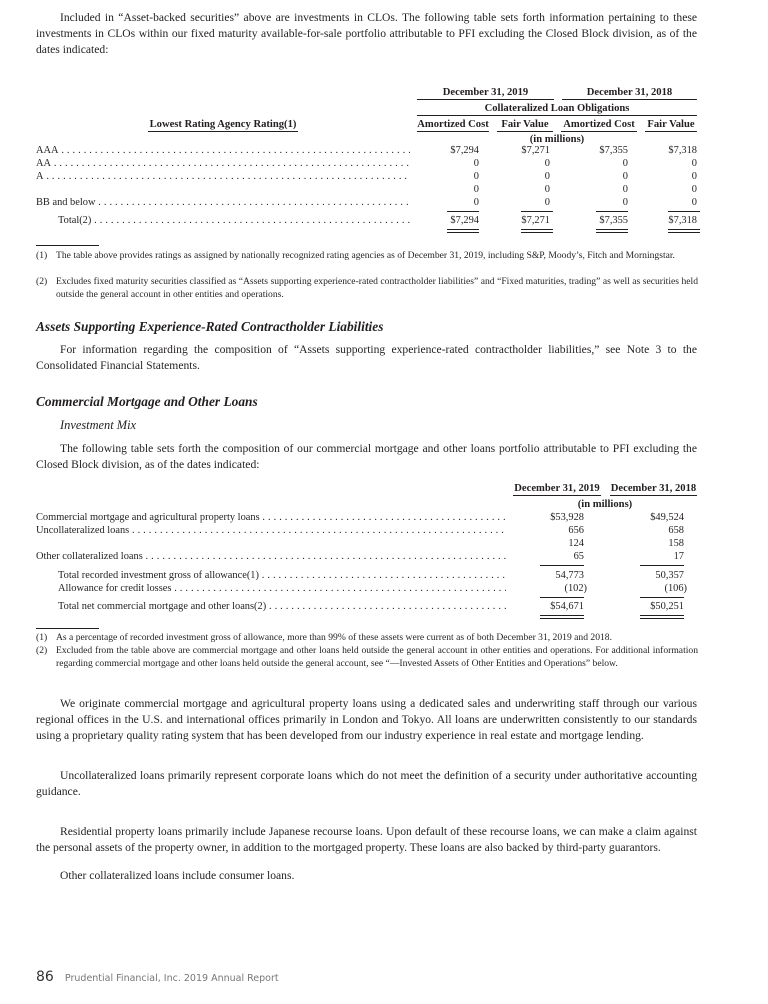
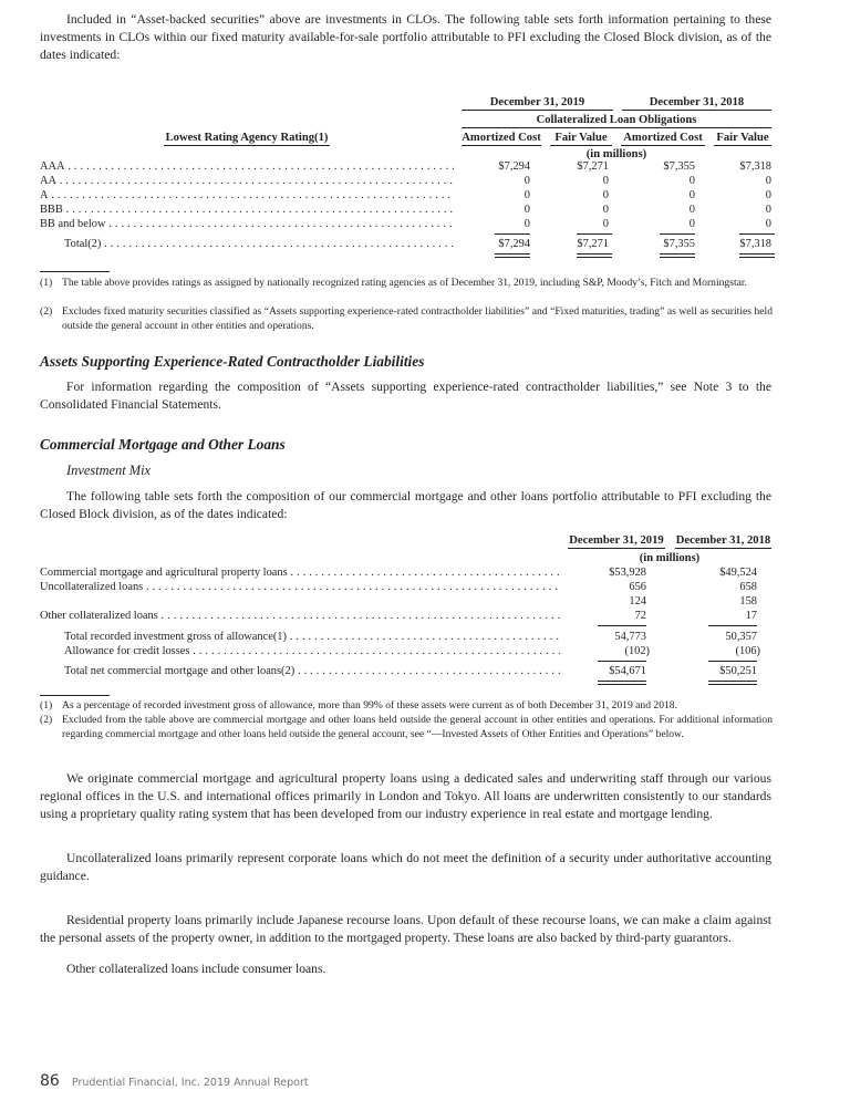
  Included in “Asset-backed securities” above are investments in CLOs. The following table sets forth information pertaining to these investments in CLOs within our fixed maturity available-for-sale portfolio attributable to PFI excluding the Closed Block division, as of the dates indicated:
  December 31, 2019
  December 31, 2018
  Collateralized Loan Obligations
  Lowest Rating Agency Rating(1)
  Amortized Cost
  Fair Value
  Amortized Cost
  Fair Value
  (in millions)
  AAA
  $7,294
  $7,271
  $7,355
  $7,318
  AA
  0
  0
  0
  0
  A
  0
  0
  0
  0
+ BBB
  0
  0
  0
  0
  BB and below
  0
  0
  0
  0
  Total(2)
  $7,294
  $7,271
  $7,355
  $7,318
  (1)
  The table above provides ratings as assigned by nationally recognized rating agencies as of December 31, 2019, including S&P, Moody’s, Fitch and Morningstar.
  (2)
  Excludes fixed maturity securities classified as “Assets supporting experience-rated contractholder liabilities” and “Fixed maturities, trading” as well as securities held outside the general account in other entities and operations.
  Assets Supporting Experience-Rated Contractholder Liabilities
  For information regarding the composition of “Assets supporting experience-rated contractholder liabilities,” see Note 3 to the Consolidated Financial Statements.
  Commercial Mortgage and Other Loans
  Investment Mix
  The following table sets forth the composition of our commercial mortgage and other loans portfolio attributable to PFI excluding the Closed Block division, as of the dates indicated:
  December 31, 2019
  December 31, 2018
  (in millions)
  Commercial mortgage and agricultural property loans
  $53,928
  $49,524
  Uncollateralized loans
  656
  658
  124
  158
  Other collateralized loans
- 65
+ 72
  17
  Total recorded investment gross of allowance(1)
  54,773
  50,357
  Allowance for credit losses
  (102)
  (106)
  Total net commercial mortgage and other loans(2)
  $54,671
  $50,251
  (1)
  As a percentage of recorded investment gross of allowance, more than 99% of these assets were current as of both December 31, 2019 and 2018.
  (2)
  Excluded from the table above are commercial mortgage and other loans held outside the general account in other entities and operations. For additional information regarding commercial mortgage and other loans held outside the general account, see “—Invested Assets of Other Entities and Operations” below.
  We originate commercial mortgage and agricultural property loans using a dedicated sales and underwriting staff through our various regional offices in the U.S. and international offices primarily in London and Tokyo. All loans are underwritten consistently to our standards using a proprietary quality rating system that has been developed from our industry experience in real estate and mortgage lending.
  Uncollateralized loans primarily represent corporate loans which do not meet the definition of a security under authoritative accounting guidance.
  Residential property loans primarily include Japanese recourse loans. Upon default of these recourse loans, we can make a claim against the personal assets of the property owner, in addition to the mortgaged property. These loans are also backed by third-party guarantors.
  Other collateralized loans include consumer loans.
  86 Prudential Financial, Inc. 2019 Annual Report
